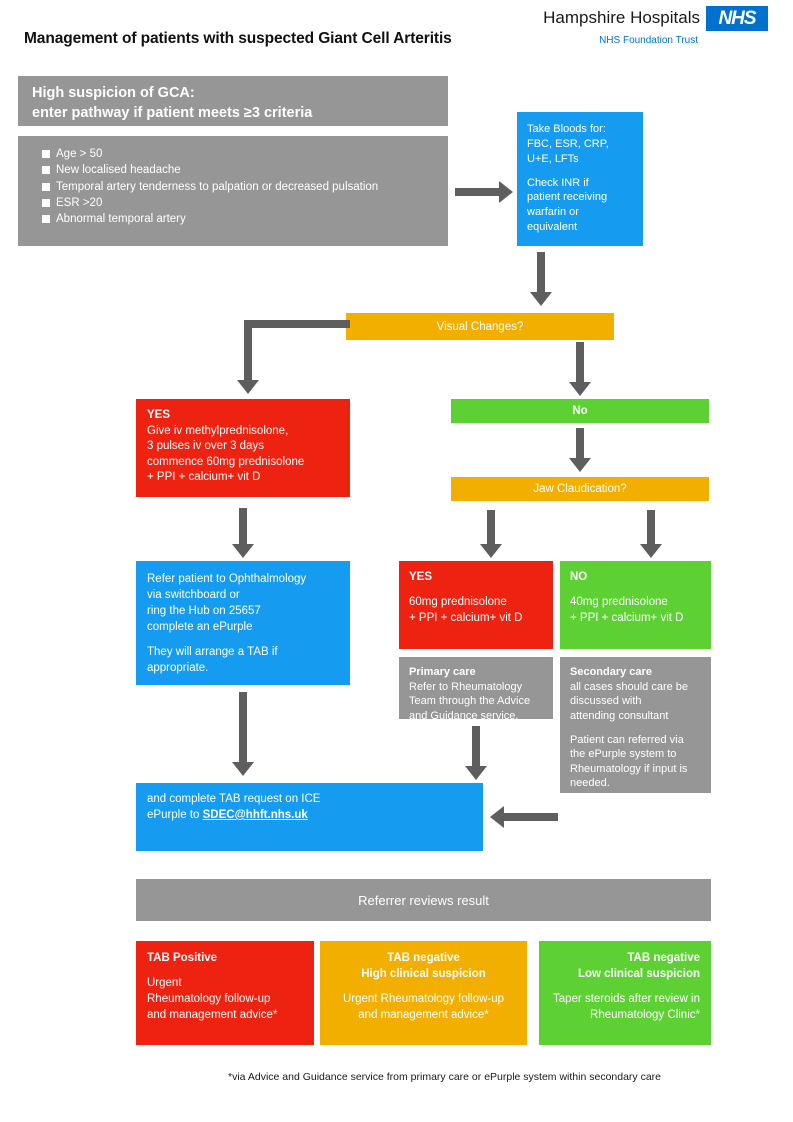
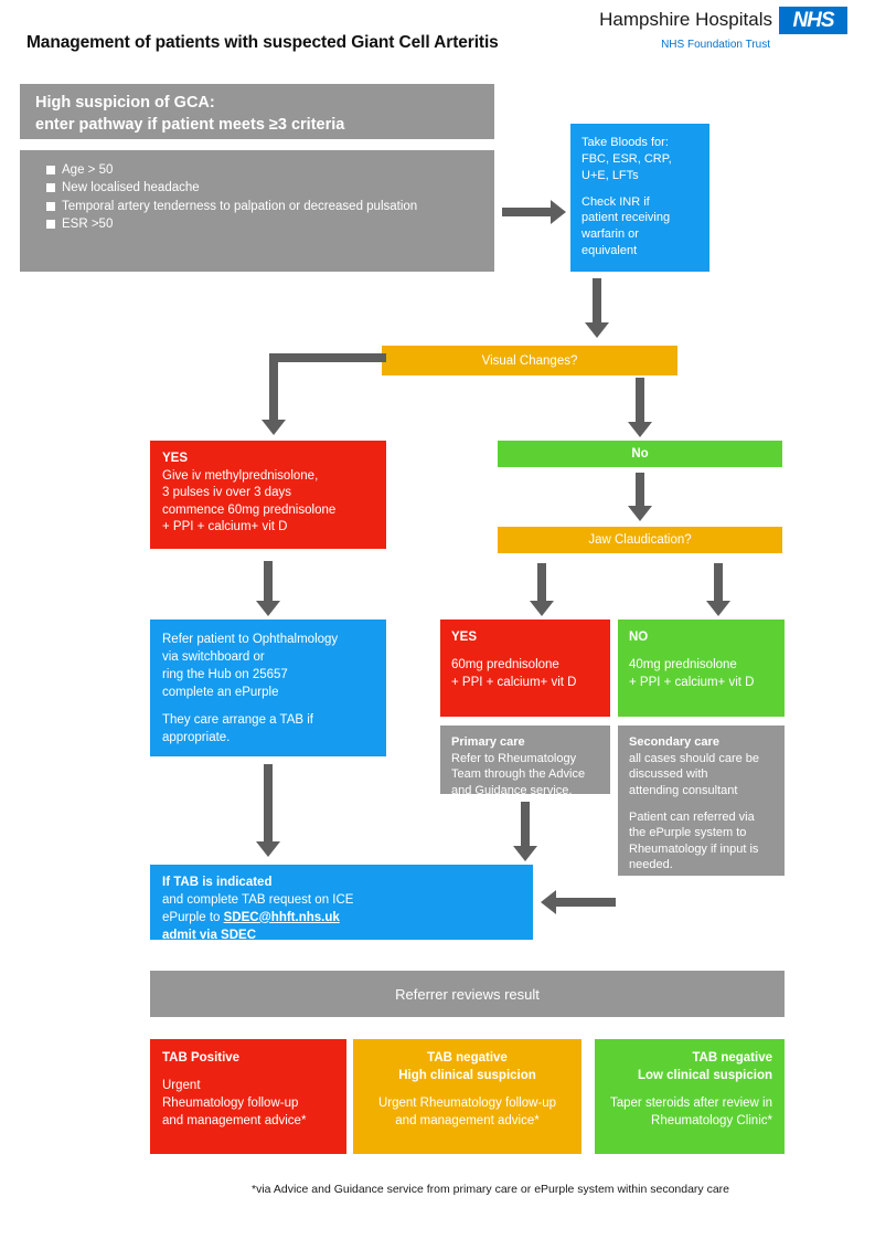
  Management of patients with suspected Giant Cell Arteritis
  Hampshire Hospitals
  NHS
  NHS Foundation Trust
  High suspicion of GCA:
  enter pathway if patient meets ≥3 criteria
  Age > 50
  New localised headache
  Temporal artery tenderness to palpation or decreased pulsation
- ESR >20
+ ESR >50
- Abnormal temporal artery
  Take Bloods for:
  FBC, ESR, CRP,
  U+E, LFTs
  Check INR if
  patient receiving
  warfarin or
  equivalent
  Visual Changes?
  YES
  Give iv methylprednisolone,
  3 pulses iv over 3 days
  commence 60mg prednisolone
  + PPI + calcium+ vit D
  No
  Jaw Claudication?
  Refer patient to Ophthalmology
  via switchboard or
  ring the Hub on 25657
  complete an ePurple
- They will arrange a TAB if
+ They care arrange a TAB if
  appropriate.
  YES
  60mg prednisolone
  + PPI + calcium+ vit D
  NO
  40mg prednisolone
  + PPI + calcium+ vit D
  Primary care
  Refer to Rheumatology
  Team through the Advice
  and Guidance service.
  Secondary care
  all cases should care be
  discussed with
  attending consultant
  Patient can referred via
  the ePurple system to
  Rheumatology if input is
  needed.
+ If TAB is indicated
  and complete TAB request on ICE
  ePurple to SDEC@hhft.nhs.uk
+ admit via SDEC
  Referrer reviews result
  TAB Positive
  Urgent
  Rheumatology follow-up
  and management advice*
  TAB negative
  High clinical suspicion
  Urgent Rheumatology follow-up
  and management advice*
  TAB negative
  Low clinical suspicion
  Taper steroids after review in
  Rheumatology Clinic*
  *via Advice and Guidance service from primary care or ePurple system within secondary care
